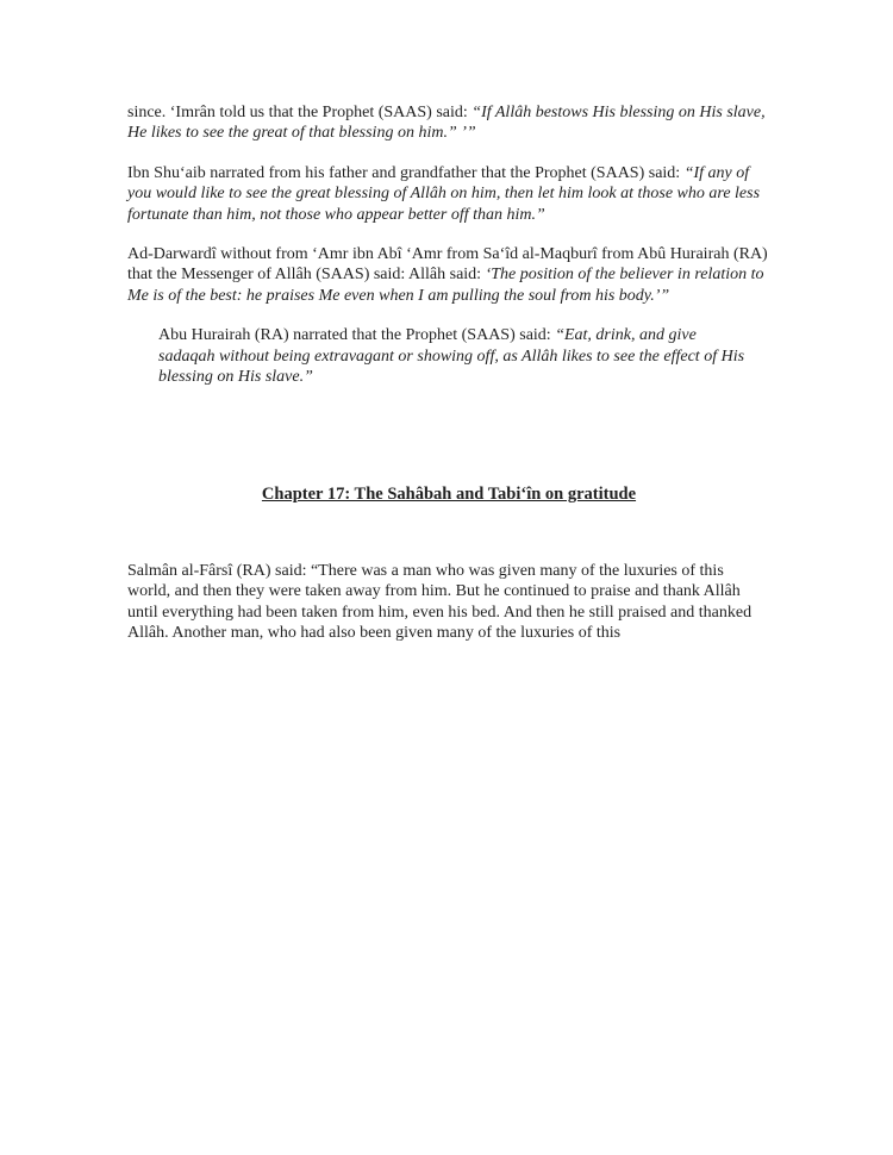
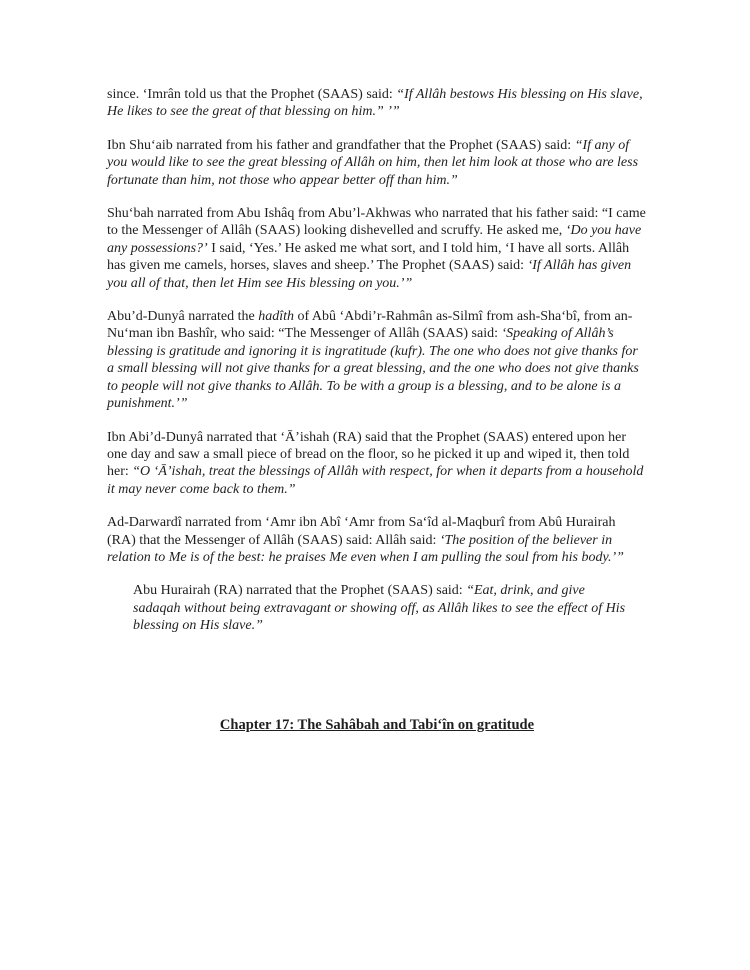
  since. ‘Imrân told us that the Prophet (SAAS) said: “If Allâh bestows His blessing on His slave, He likes to see the great of that blessing on him.” ’”
  Ibn Shu‘aib narrated from his father and grandfather that the Prophet (SAAS) said: “If any of you would like to see the great blessing of Allâh on him, then let him look at those who are less fortunate than him, not those who appear better off than him.”
+ Shu‘bah narrated from Abu Ishâq from Abu’l-Akhwas who narrated that his father said: “I came to the Messenger of Allâh (SAAS) looking dishevelled and scruffy. He asked me, ‘Do you have any possessions?’ I said, ‘Yes.’ He asked me what sort, and I told him, ‘I have all sorts. Allâh has given me camels, horses, slaves and sheep.’ The Prophet (SAAS) said: ‘If Allâh has given you all of that, then let Him see His blessing on you.’”
+ Abu’d-Dunyâ narrated the hadîth of Abû ‘Abdi’r-Rahmân as-Silmî from ash-Sha‘bî, from an-Nu‘man ibn Bashîr, who said: “The Messenger of Allâh (SAAS) said: ‘Speaking of Allâh’s blessing is gratitude and ignoring it is ingratitude (kufr). The one who does not give thanks for a small blessing will not give thanks for a great blessing, and the one who does not give thanks to people will not give thanks to Allâh. To be with a group is a blessing, and to be alone is a punishment.’”
+ Ibn Abi’d-Dunyâ narrated that ‘Ā’ishah (RA) said that the Prophet (SAAS) entered upon her one day and saw a small piece of bread on the floor, so he picked it up and wiped it, then told her: “O ‘Ā’ishah, treat the blessings of Allâh with respect, for when it departs from a household it may never come back to them.”
- Ad-Darwardî without from ‘Amr ibn Abî ‘Amr from Sa‘îd al-Maqburî from Abû Hurairah (RA) that the Messenger of Allâh (SAAS) said: Allâh said: ‘The position of the believer in relation to Me is of the best: he praises Me even when I am pulling the soul from his body.’”
+ Ad-Darwardî narrated from ‘Amr ibn Abî ‘Amr from Sa‘îd al-Maqburî from Abû Hurairah (RA) that the Messenger of Allâh (SAAS) said: Allâh said: ‘The position of the believer in relation to Me is of the best: he praises Me even when I am pulling the soul from his body.’”
  Abu Hurairah (RA) narrated that the Prophet (SAAS) said: “Eat, drink, and give sadaqah without being extravagant or showing off, as Allâh likes to see the effect of His blessing on His slave.”
  Chapter 17: The Sahâbah and Tabi‘în on gratitude
- Salmân al-Fârsî (RA) said: “There was a man who was given many of the luxuries of this world, and then they were taken away from him. But he continued to praise and thank Allâh until everything had been taken from him, even his bed. And then he still praised and thanked Allâh. Another man, who had also been given many of the luxuries of this
